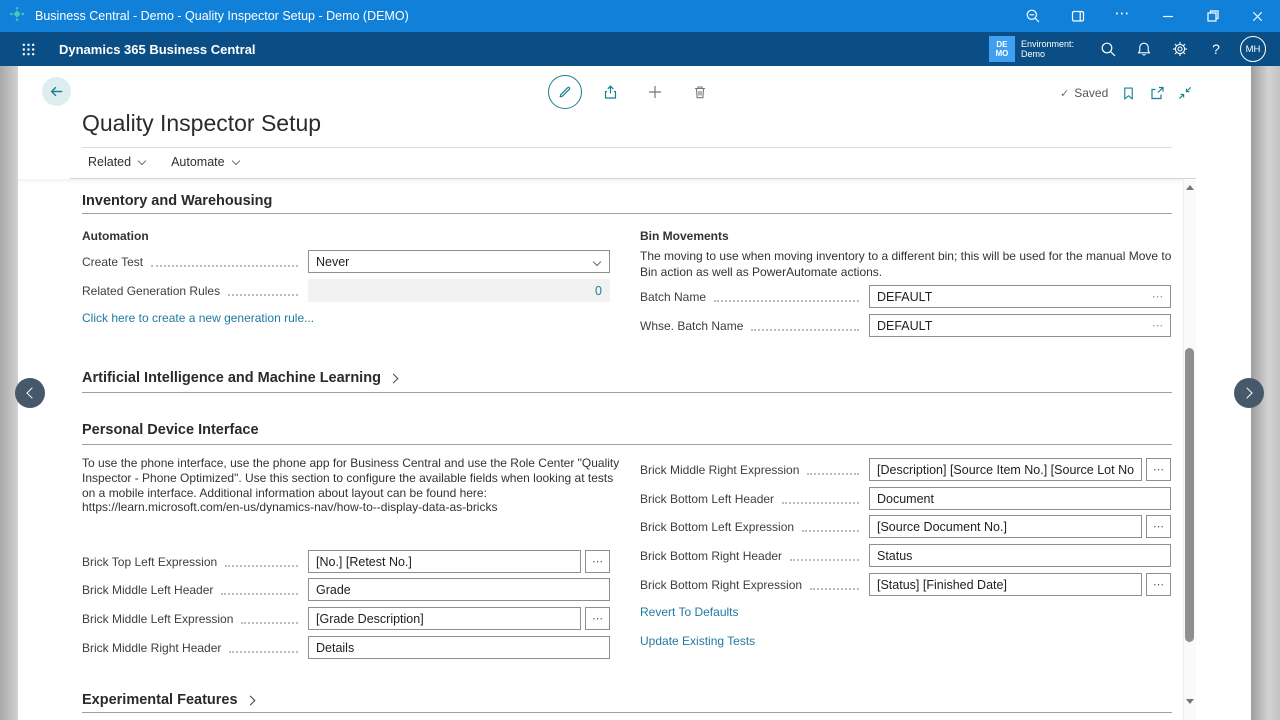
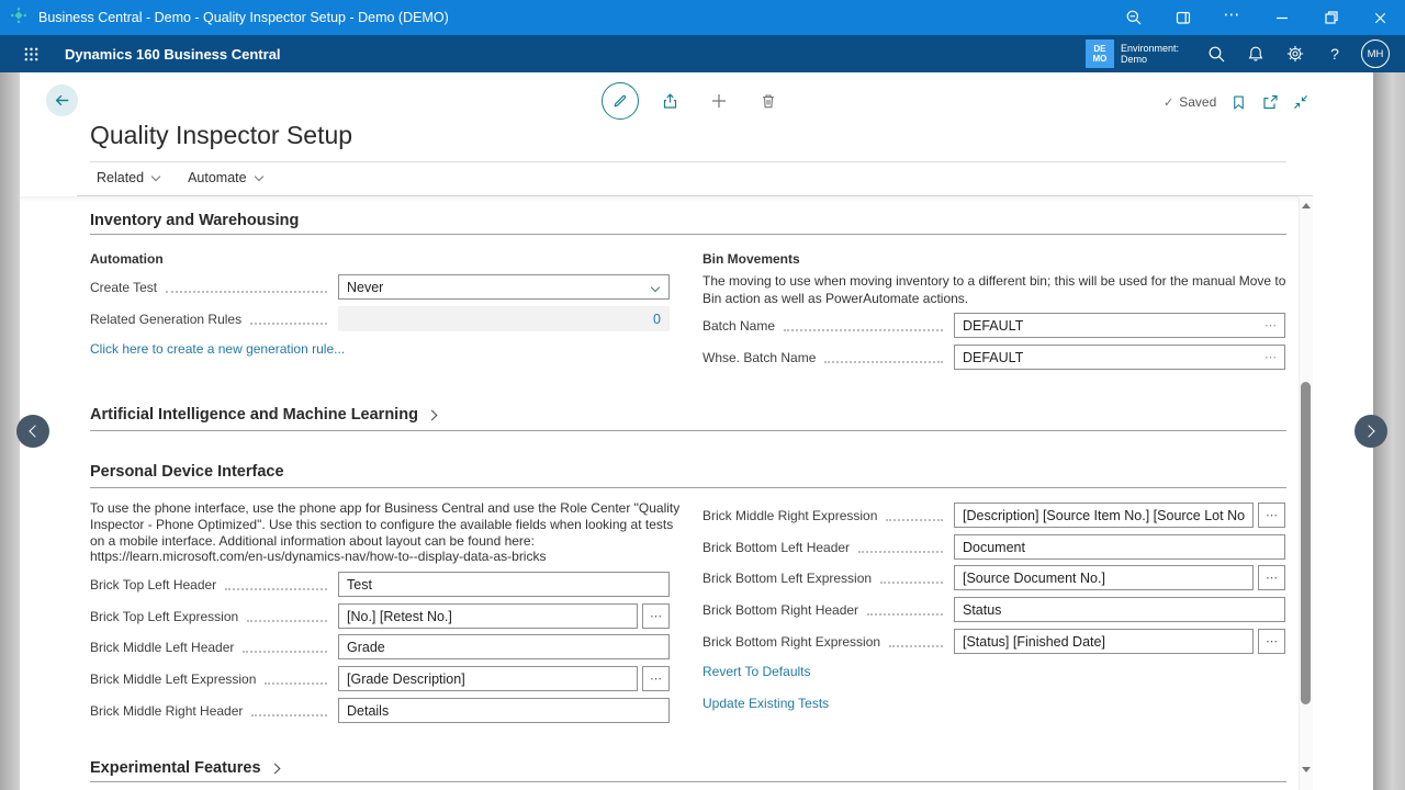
  Business Central - Demo - Quality Inspector Setup - Demo (DEMO)
  ⋯
- Dynamics 365 Business Central
+ Dynamics 160 Business Central
  DE
  MO
  Environment:
  Demo
  ?
  MH
  ✓
  Saved
  Quality Inspector Setup
  Related
  Automate
  Inventory and Warehousing
  Automation
  Create Test
  Never
  Related Generation Rules
  0
  Click here to create a new generation rule...
  Bin Movements
  The moving to use when moving inventory to a different bin; this will be used for the manual Move to Bin action as well as PowerAutomate actions.
  Batch Name
  DEFAULT
  ⋯
  Whse. Batch Name
  DEFAULT
  ⋯
  Artificial Intelligence and Machine Learning
  Personal Device Interface
  To use the phone interface, use the phone app for Business Central and use the Role Center "Quality Inspector - Phone Optimized". Use this section to configure the available fields when looking at tests on a mobile interface. Additional information about layout can be found here: https://learn.microsoft.com/en-us/dynamics-nav/how-to--display-data-as-bricks
+ Brick Top Left Header
+ Test
  Brick Top Left Expression
  [No.] [Retest No.]
  ⋯
  Brick Middle Left Header
  Grade
  Brick Middle Left Expression
  [Grade Description]
  ⋯
  Brick Middle Right Header
  Details
  Brick Middle Right Expression
  [Description] [Source Item No.] [Source Lot No
  ⋯
  Brick Bottom Left Header
  Document
  Brick Bottom Left Expression
  [Source Document No.]
  ⋯
  Brick Bottom Right Header
  Status
  Brick Bottom Right Expression
  [Status] [Finished Date]
  ⋯
  Revert To Defaults
  Update Existing Tests
  Experimental Features
